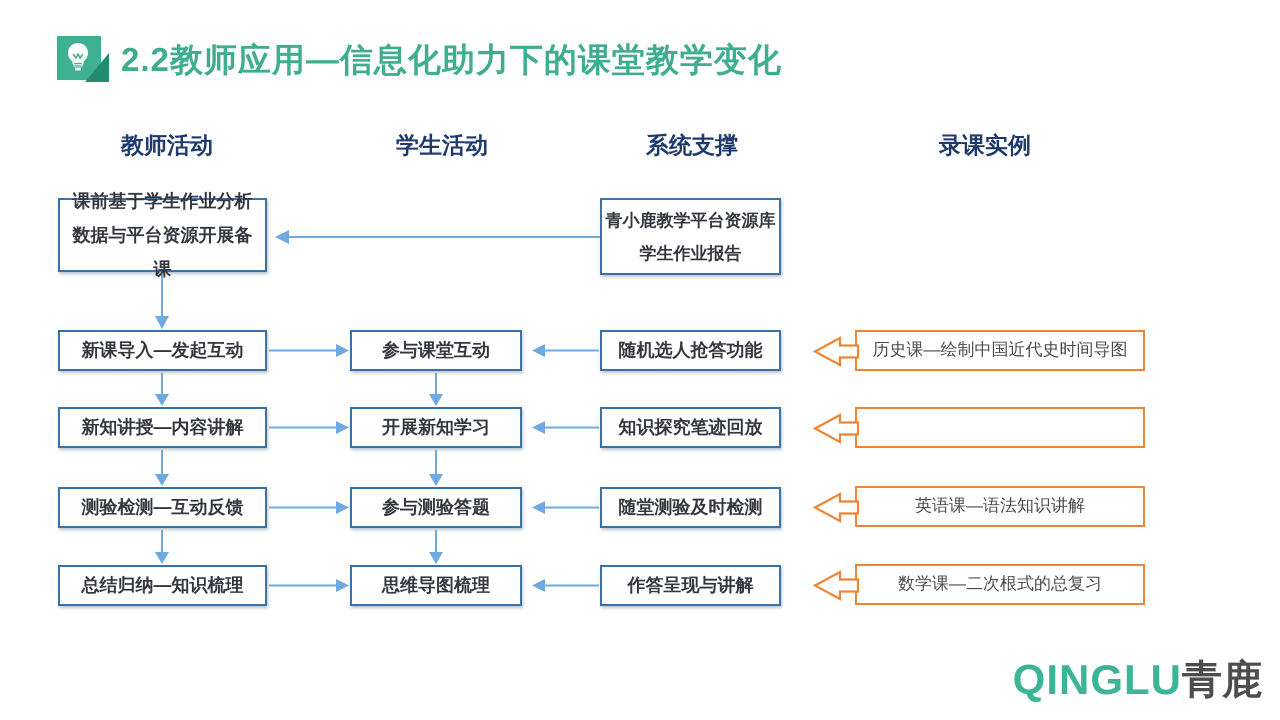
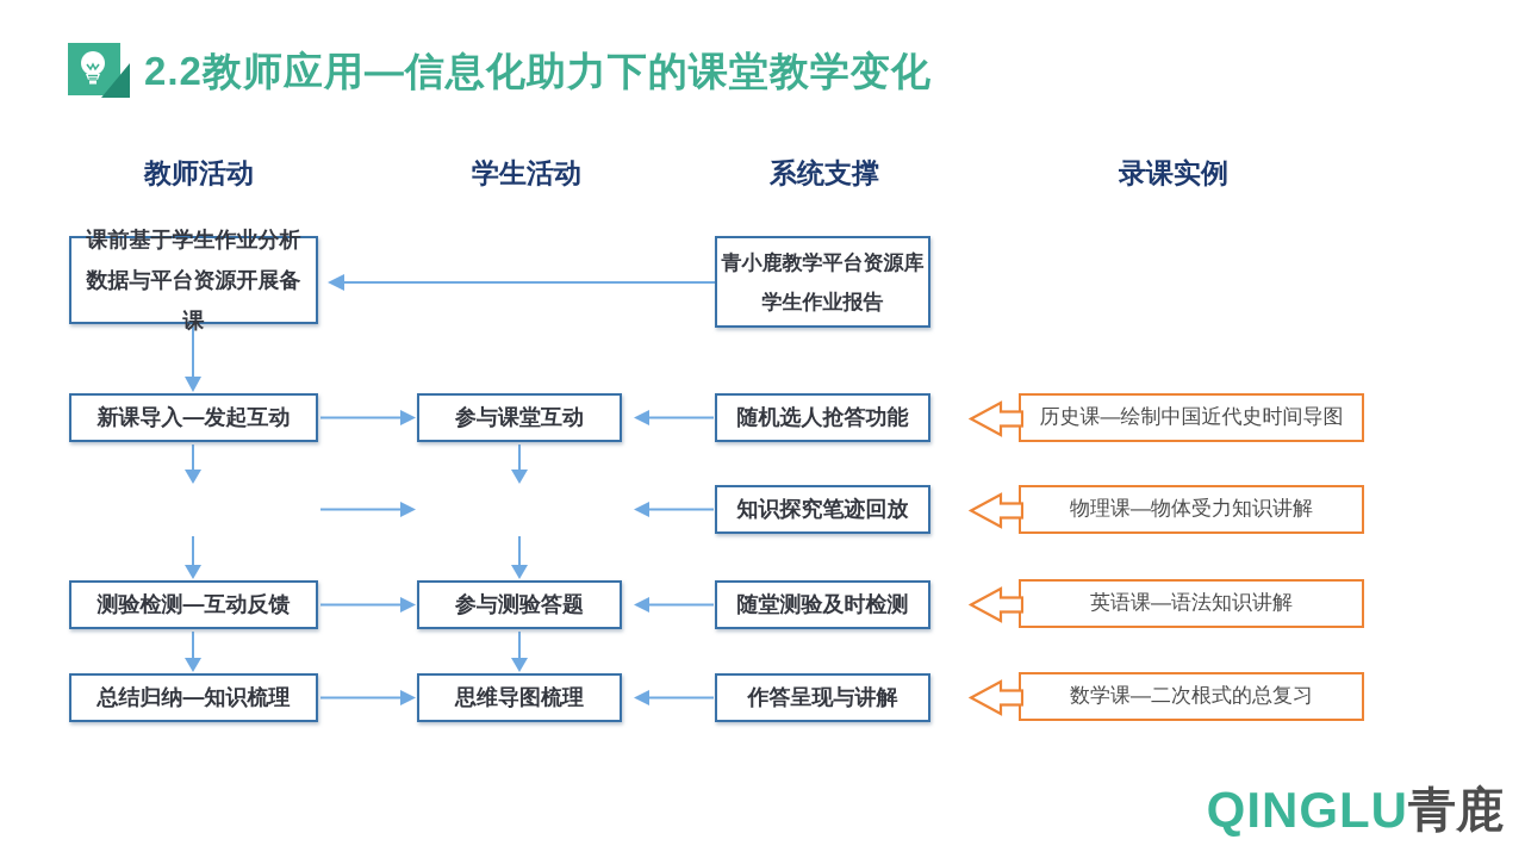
  2.2教师应用—信息化助力下的课堂教学变化
  教师活动
  学生活动
  系统支撑
  录课实例
  课前基于学生作业分析数据与平台资源开展备课
  新课导入—发起互动
- 新知讲授—内容讲解
  测验检测—互动反馈
  总结归纳—知识梳理
  参与课堂互动
- 开展新知学习
  参与测验答题
  思维导图梳理
  青小鹿教学平台资源库
  学生作业报告
  随机选人抢答功能
  知识探究笔迹回放
  随堂测验及时检测
  作答呈现与讲解
  历史课—绘制中国近代史时间导图
+ 物理课—物体受力知识讲解
  英语课—语法知识讲解
  数学课—二次根式的总复习
  QINGLU
  青鹿
